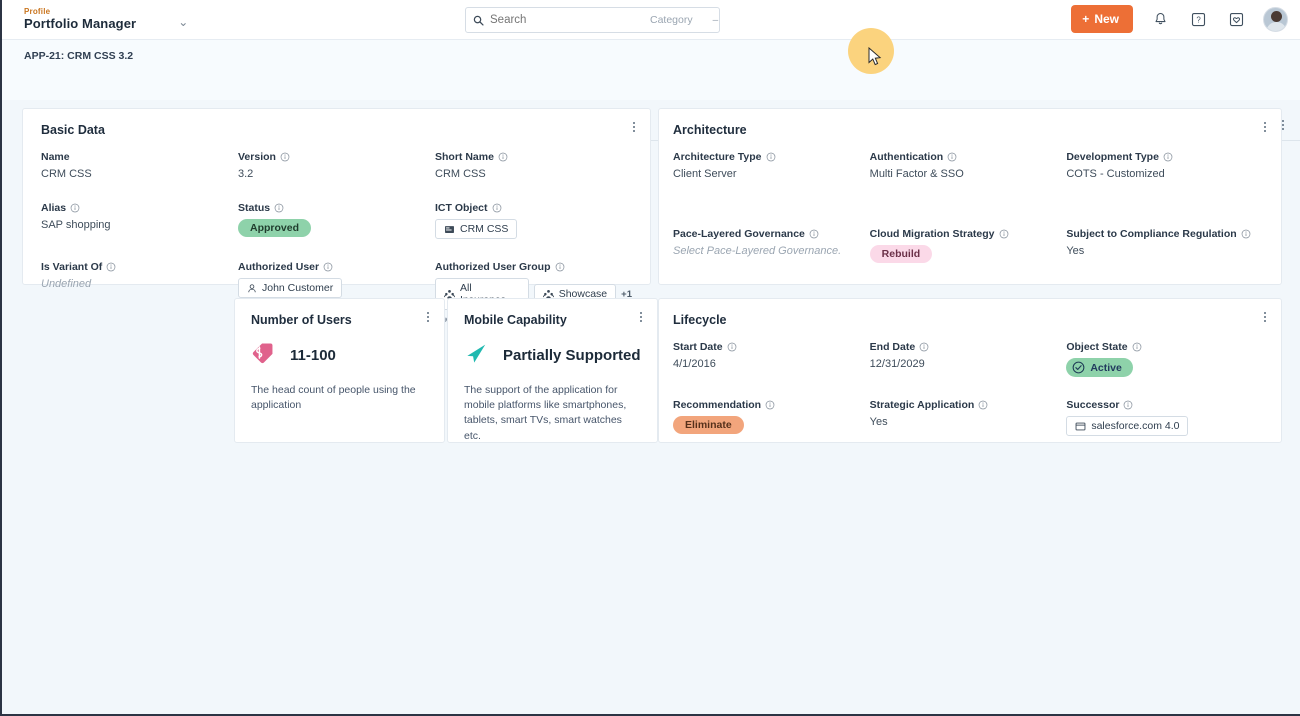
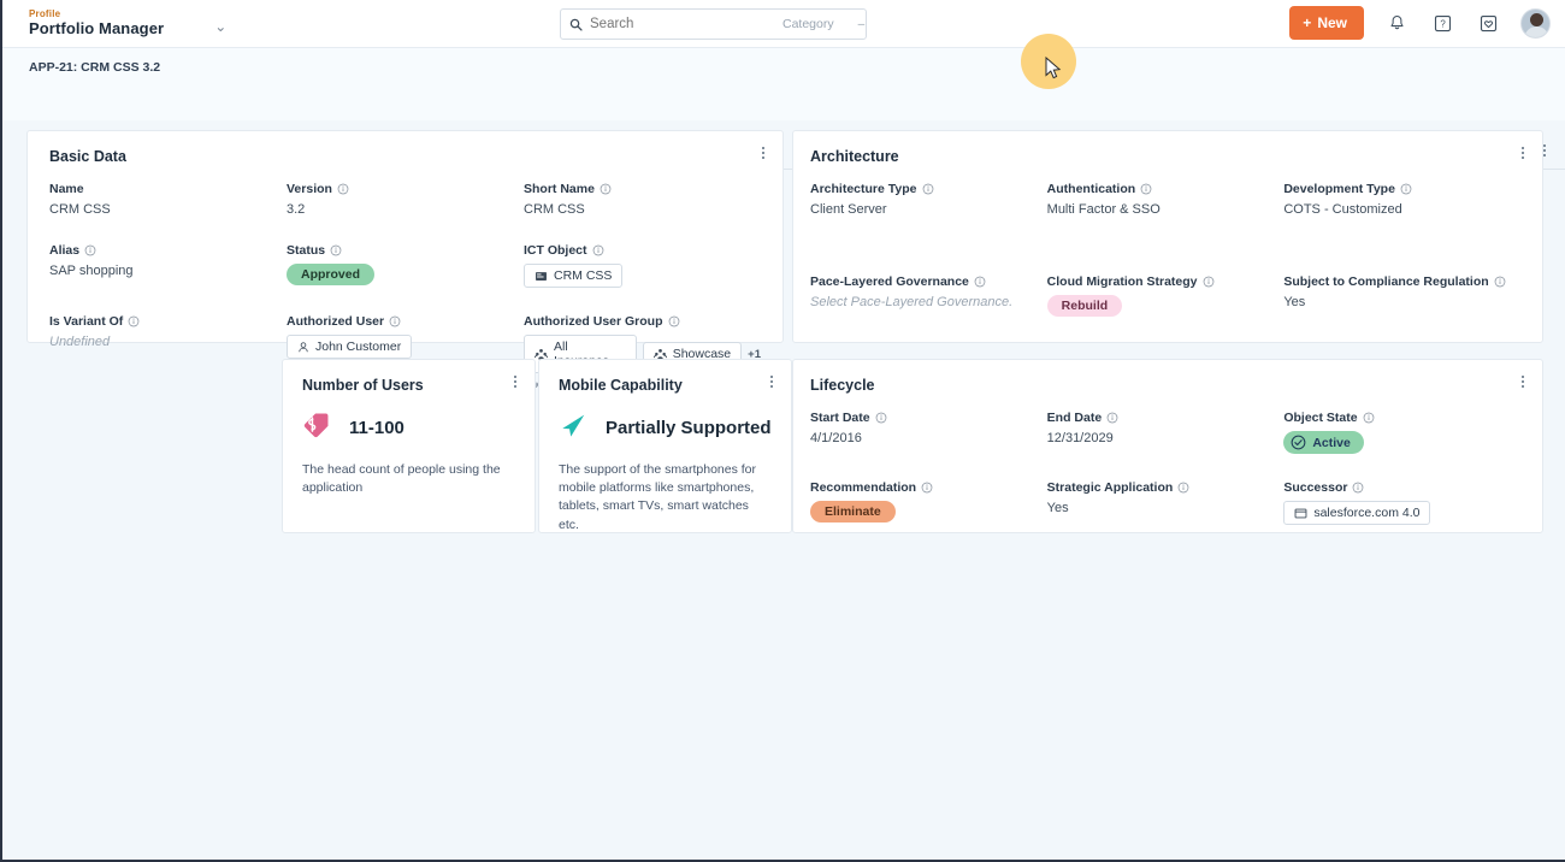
  Profile
  Portfolio Manager
  ⌄
  Search
  Category
  –
  +
  New
  ?
  APP-21: CRM CSS 3.2
  Basic Data
  Name
  CRM CSS
  Version
  3.2
  Short Name
  CRM CSS
  Alias
  SAP shopping
  Status
  Approved
  ICT Object
  CRM CSS
  Is Variant Of
  Undefined
  Authorized User
  John Customer
  Authorized User Group
  Showcase
  +1
  Architecture
  Architecture Type
  Client Server
  Authentication
  Multi Factor & SSO
  Development Type
  COTS - Customized
  Pace-Layered Governance
  Select Pace-Layered Governance.
  Cloud Migration Strategy
  Rebuild
  Subject to Compliance Regulation
  Yes
  Number of Users
  11-100
  The head count of people using the application
  Mobile Capability
  Partially Supported
- The support of the application for mobile platforms like smartphones, tablets, smart TVs, smart watches etc.
+ The support of the smartphones for mobile platforms like smartphones, tablets, smart TVs, smart watches etc.
  Lifecycle
  Start Date
  4/1/2016
  End Date
  12/31/2029
  Object State
  Active
  Recommendation
  Eliminate
  Strategic Application
  Yes
  Successor
  salesforce.com 4.0
